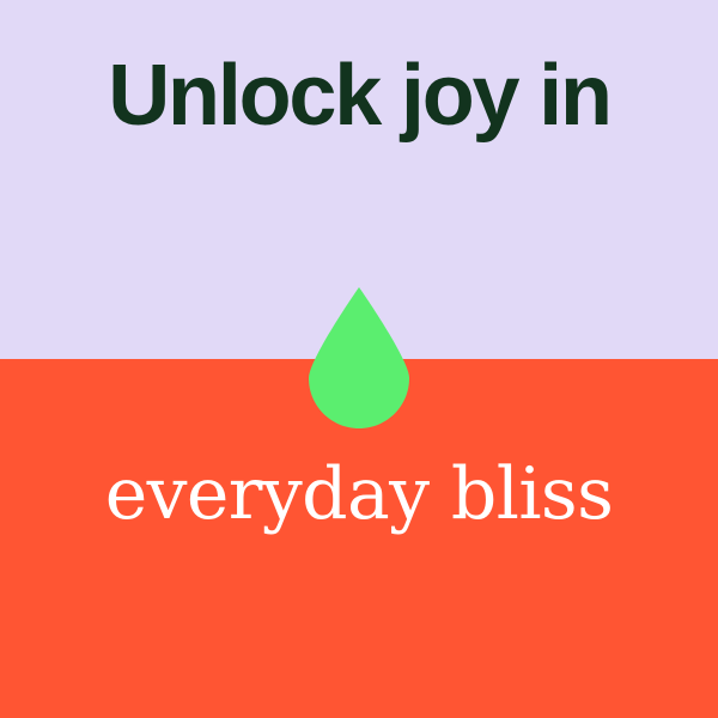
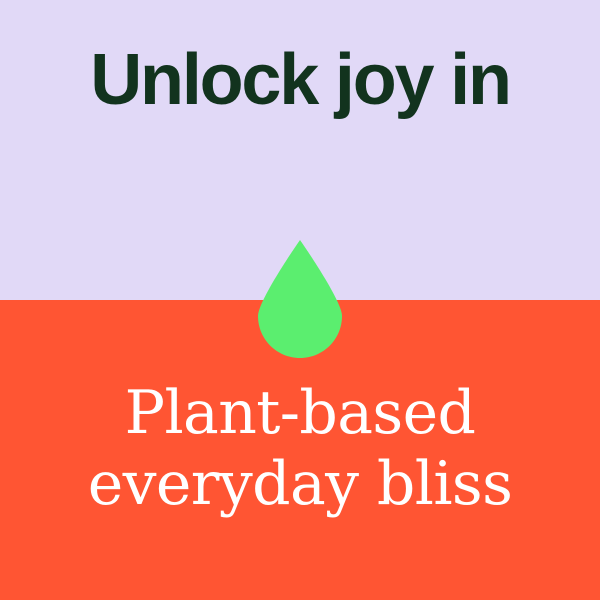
  Unlock joy in
+ Plant-based
  everyday bliss
